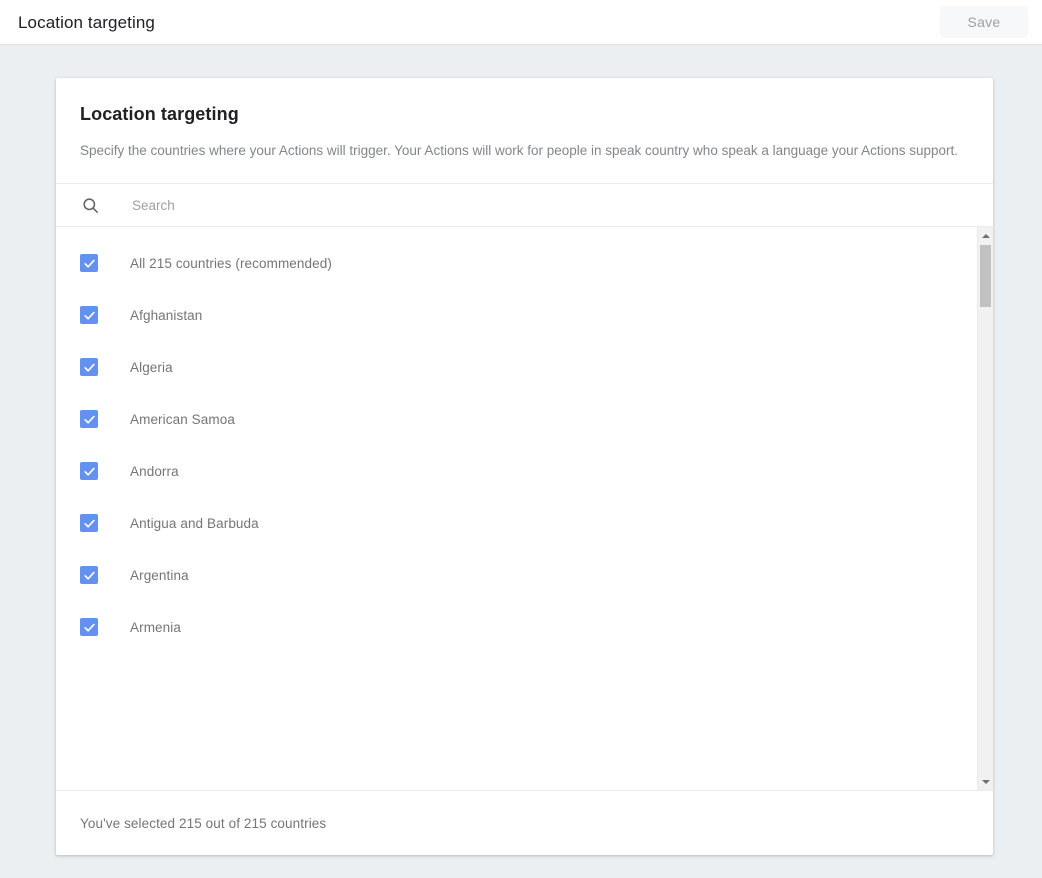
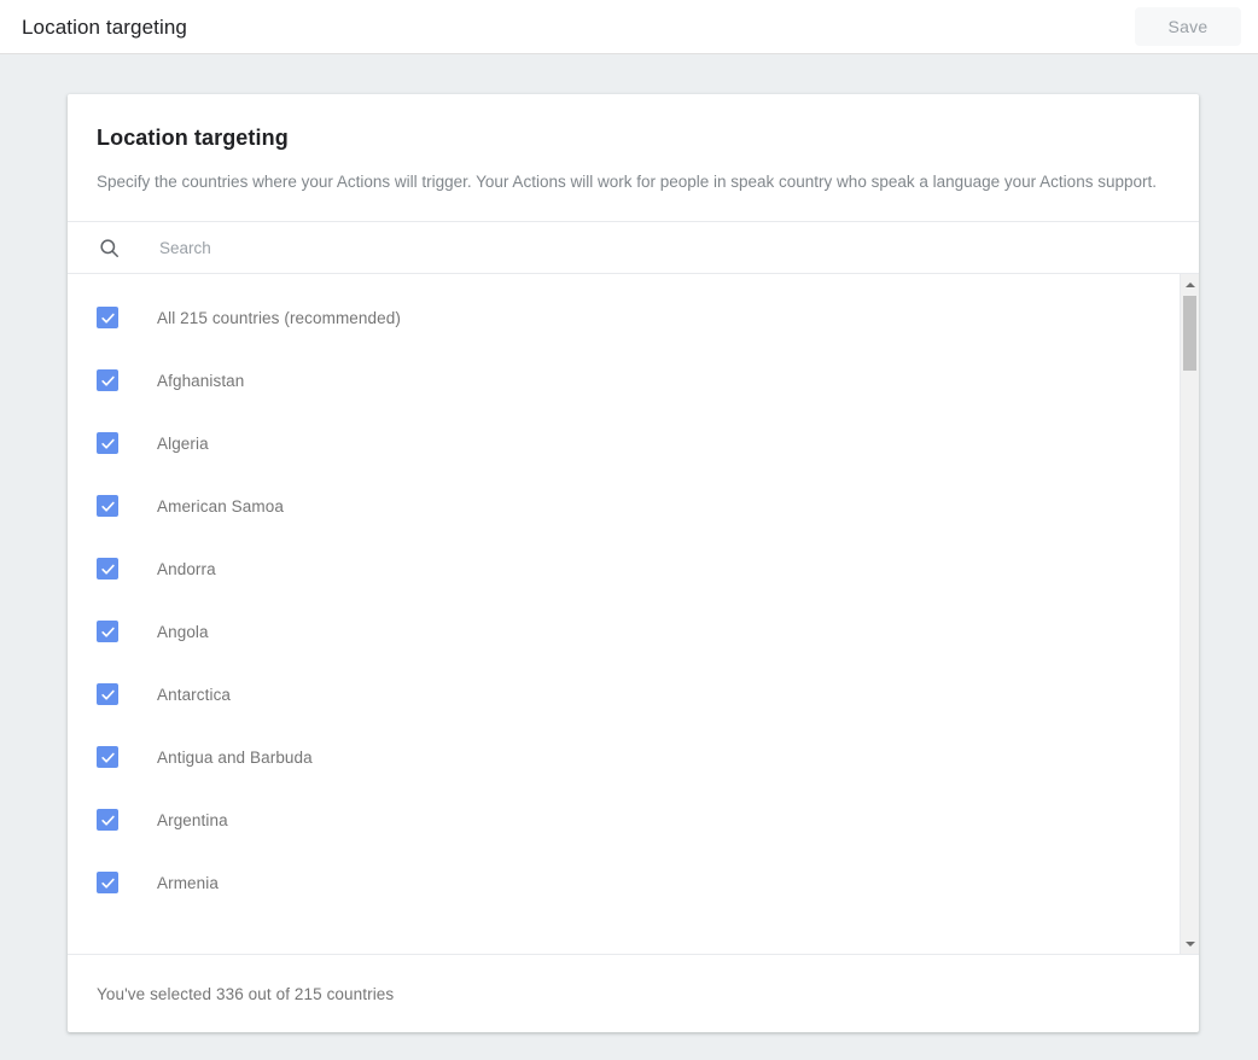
  Location targeting
  Save
  Location targeting
  Specify the countries where your Actions will trigger. Your Actions will work for people in speak country who speak a language your Actions support.
  Search
  All 215 countries (recommended)
  Afghanistan
  Algeria
  American Samoa
  Andorra
+ Angola
+ Antarctica
  Antigua and Barbuda
  Argentina
  Armenia
- You've selected 215 out of 215 countries
+ You've selected 336 out of 215 countries
